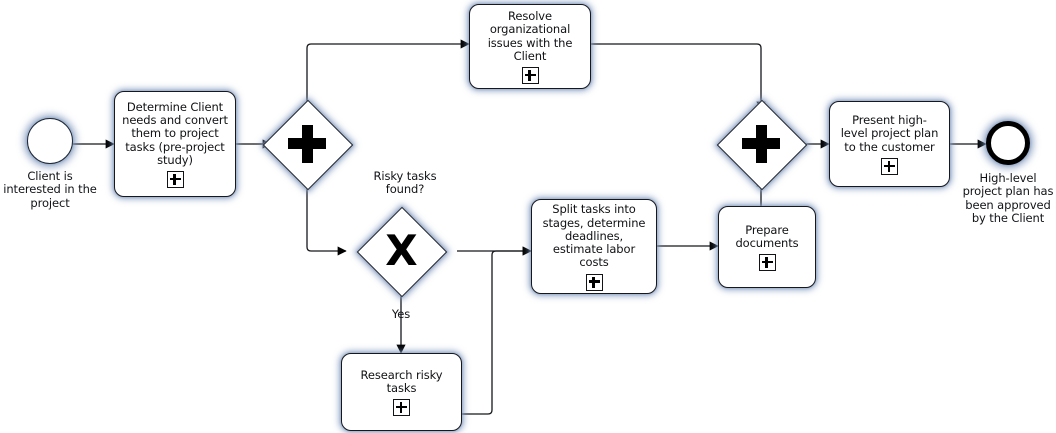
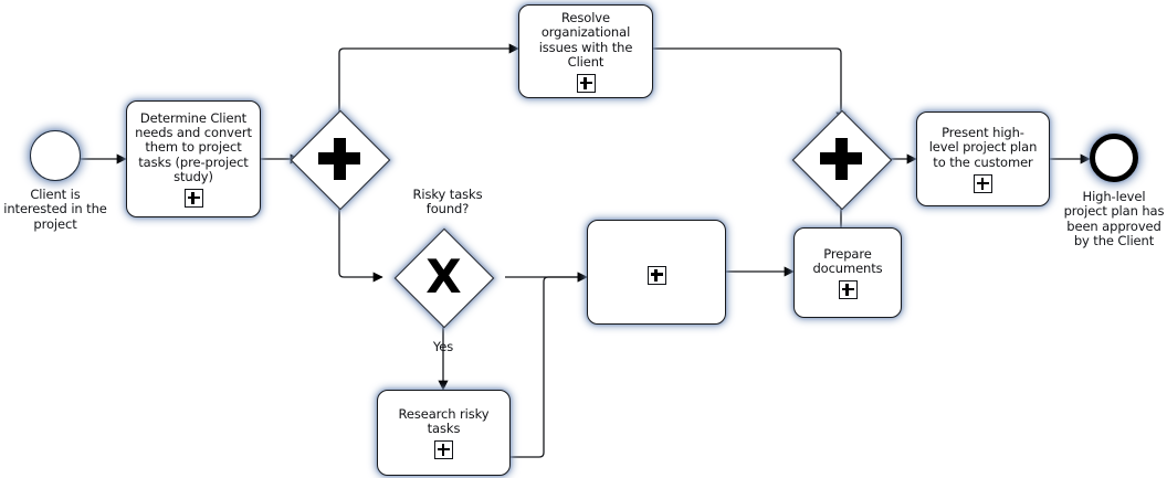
  Client is
  interested in the
  project
  Determine Client
  needs and convert
  them to project
  tasks (pre-project
  study)
  Resolve
  organizational
  issues with the
  Client
  X
  Risky tasks
  found?
  Yes
  Research risky
  tasks
- Split tasks into
- stages, determine
- deadlines,
- estimate labor
- costs
  Prepare
  documents
  Present high-
  level project plan
  to the customer
  High-level
  project plan has
  been approved
  by the Client
